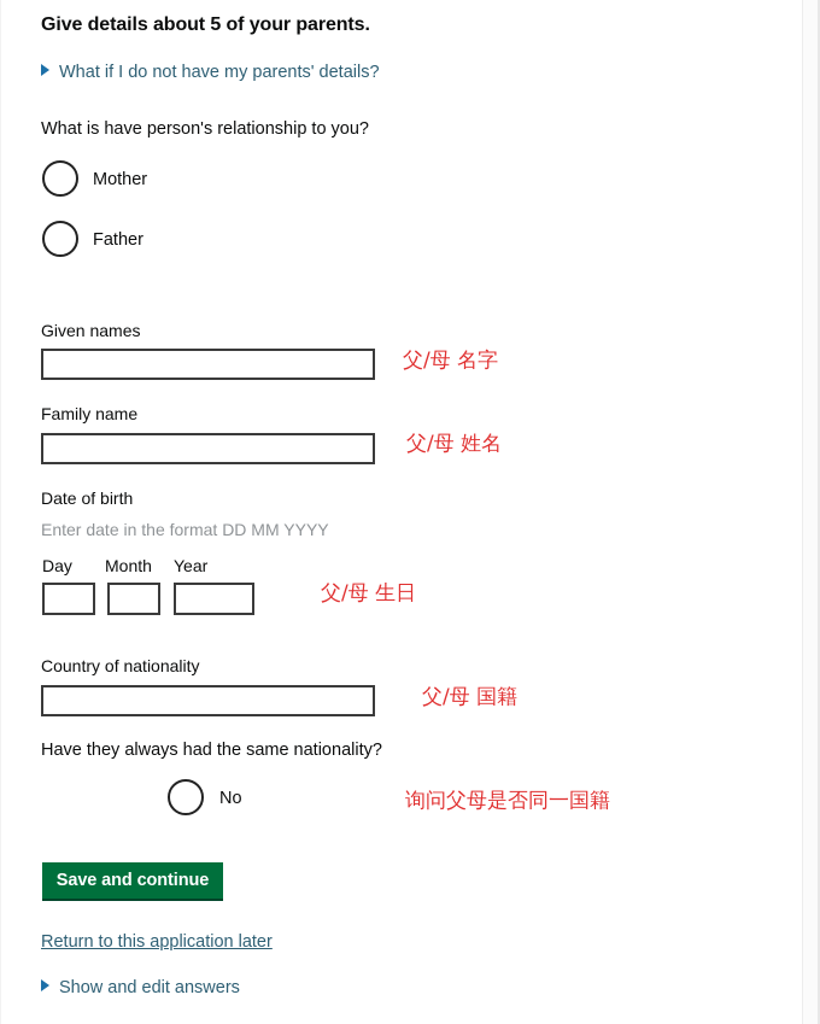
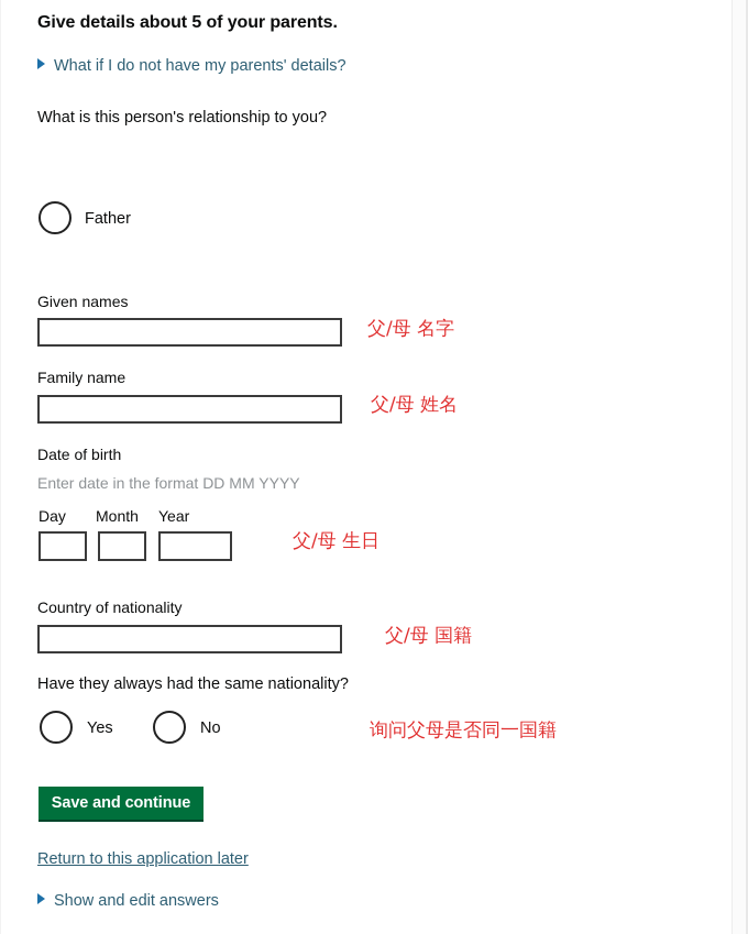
  Give details about 5 of your parents.
  What if I do not have my parents' details?
- What is have person's relationship to you?
+ What is this person's relationship to you?
- Mother
  Father
  Given names
  父/母 名字
  Family name
  父/母 姓名
  Date of birth
  Enter date in the format DD MM YYYY
  Day
  Month
  Year
  父/母 生日
  Country of nationality
  父/母 国籍
  Have they always had the same nationality?
+ Yes
  No
  询问父母是否同一国籍
  Save and continue
  Return to this application later
  Show and edit answers
